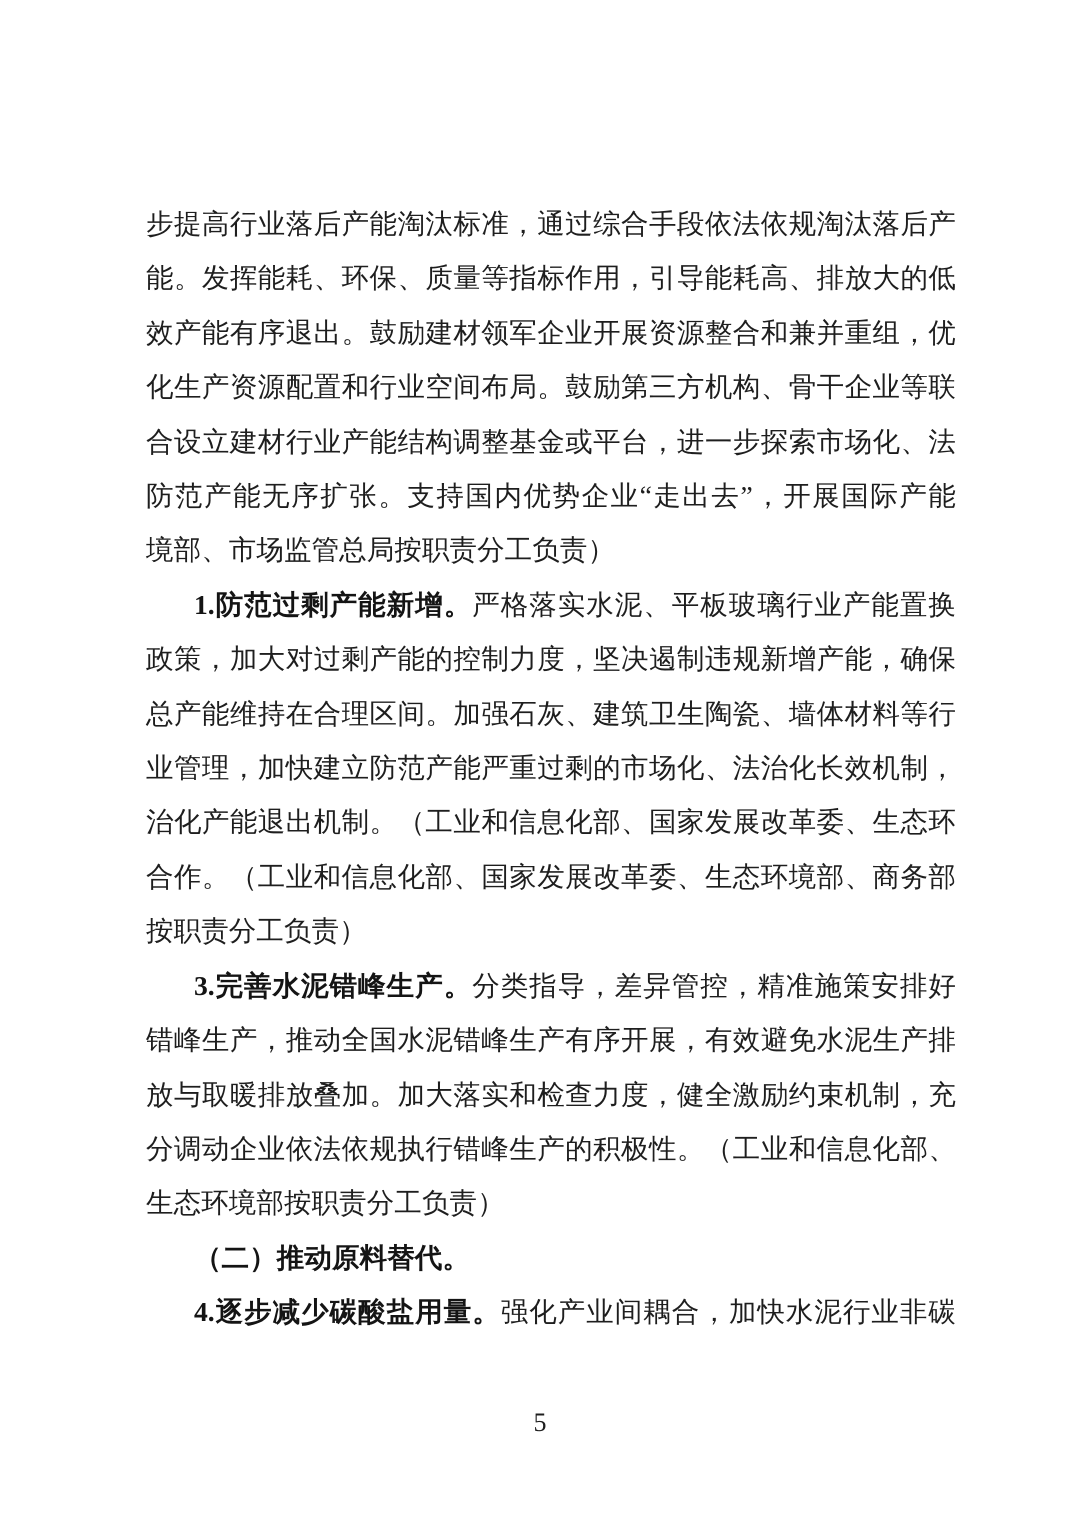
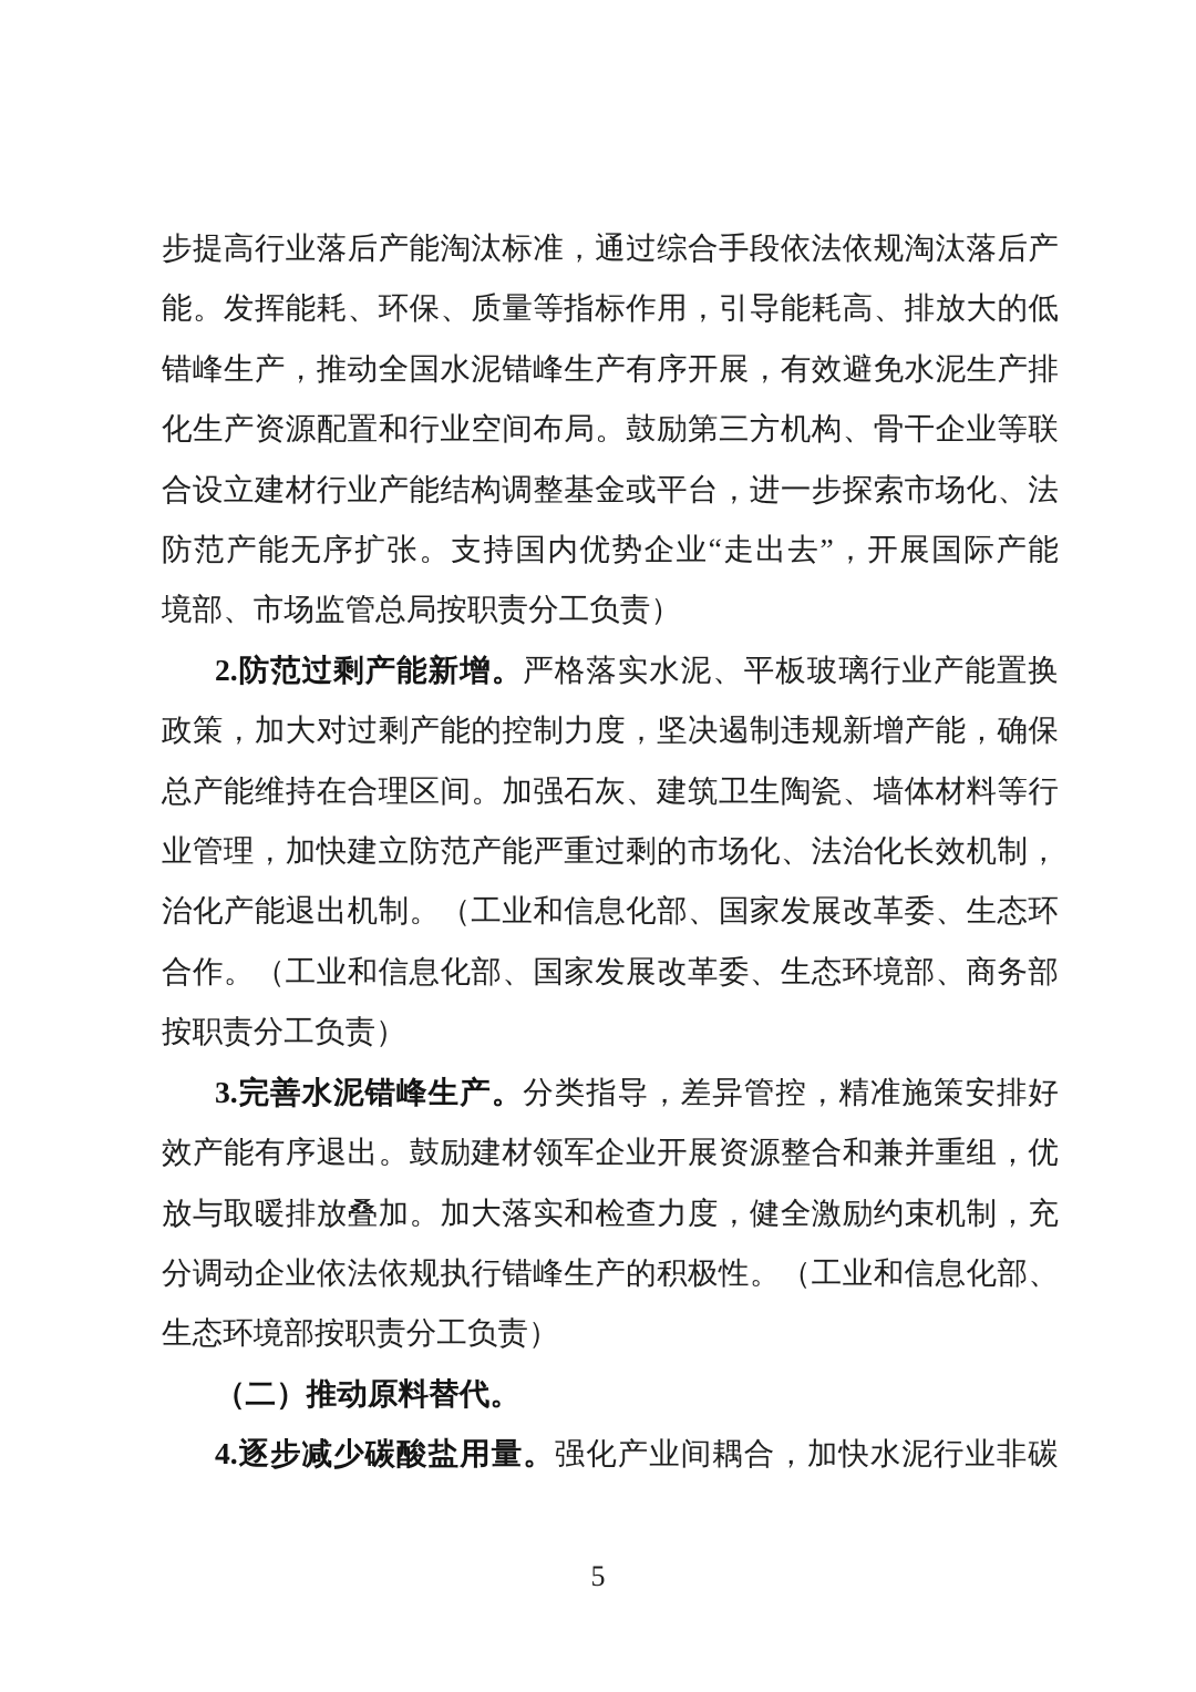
  步提高行业落后产能淘汰标准，通过综合手段依法依规淘汰落后产
  能。发挥能耗、环保、质量等指标作用，引导能耗高、排放大的低
- 效产能有序退出。鼓励建材领军企业开展资源整合和兼并重组，优
+ 错峰生产，推动全国水泥错峰生产有序开展，有效避免水泥生产排
  化生产资源配置和行业空间布局。鼓励第三方机构、骨干企业等联
  合设立建材行业产能结构调整基金或平台，进一步探索市场化、法
  防范产能无序扩张。支持国内优势企业“走出去”，开展国际产能
  境部、市场监管总局按职责分工负责）
- 1.防范过剩产能新增。严格落实水泥、平板玻璃行业产能置换
+ 2.防范过剩产能新增。严格落实水泥、平板玻璃行业产能置换
  政策，加大对过剩产能的控制力度，坚决遏制违规新增产能，确保
  总产能维持在合理区间。加强石灰、建筑卫生陶瓷、墙体材料等行
  业管理，加快建立防范产能严重过剩的市场化、法治化长效机制，
  治化产能退出机制。（工业和信息化部、国家发展改革委、生态环
  合作。（工业和信息化部、国家发展改革委、生态环境部、商务部
  按职责分工负责）
  3.完善水泥错峰生产。分类指导，差异管控，精准施策安排好
- 错峰生产，推动全国水泥错峰生产有序开展，有效避免水泥生产排
+ 效产能有序退出。鼓励建材领军企业开展资源整合和兼并重组，优
  放与取暖排放叠加。加大落实和检查力度，健全激励约束机制，充
  分调动企业依法依规执行错峰生产的积极性。（工业和信息化部、
  生态环境部按职责分工负责）
  （二）推动原料替代。
  4.逐步减少碳酸盐用量。强化产业间耦合，加快水泥行业非碳
  5
